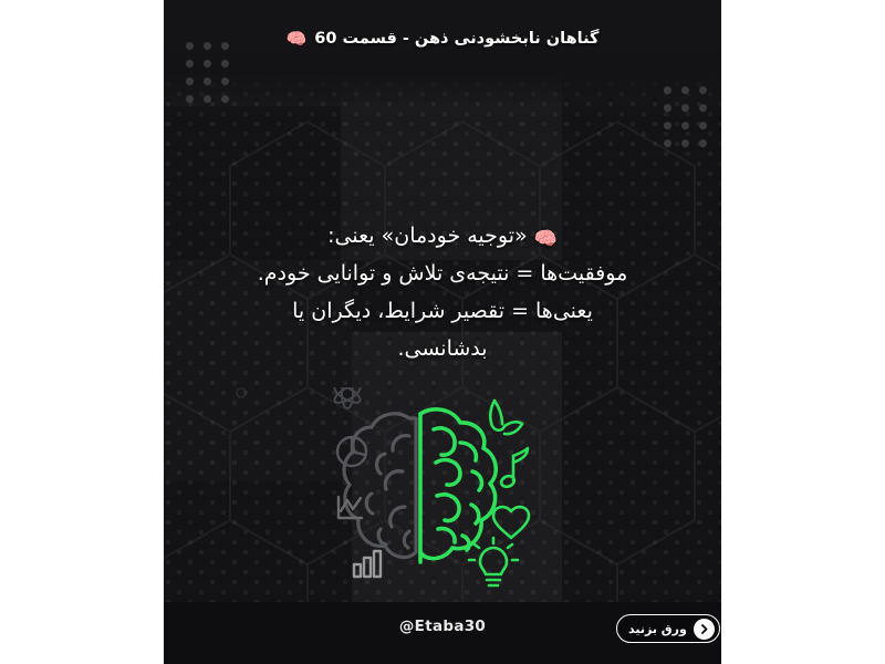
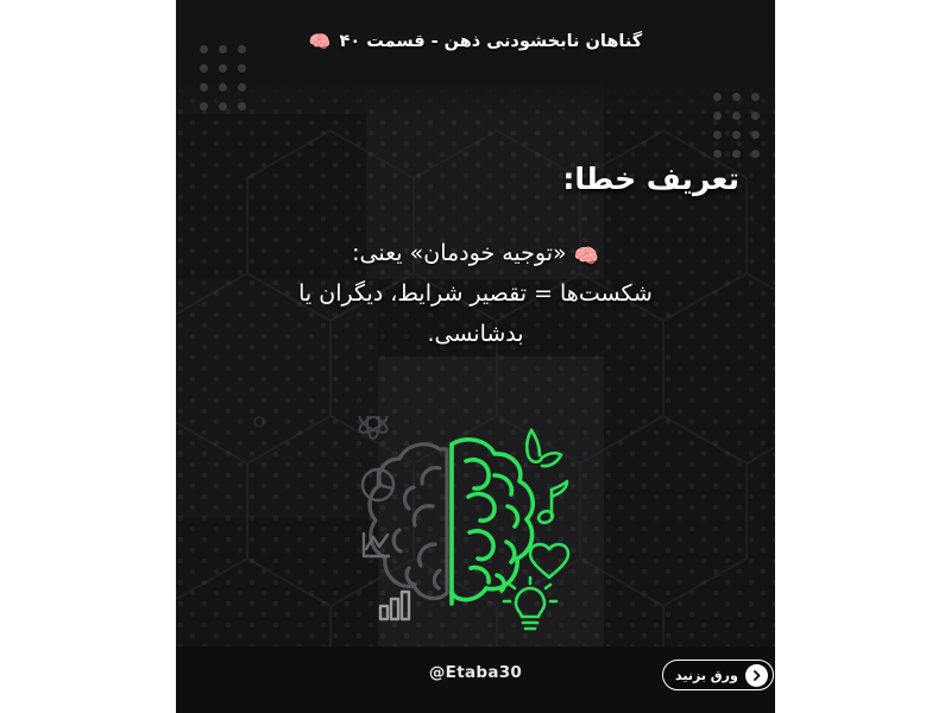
  🧠
- گناهان نابخشودنی ذهن - قسمت 60
+ گناهان نابخشودنی ذهن - قسمت ۴۰
+ تعریف خطا:
  🧠 «توجیه خودمان» یعنی:
- موفقیت‌ها = نتیجه‌ی تلاش و توانایی خودم.
- یعنی‌ها = تقصیر شرایط، دیگران یا
+ شکست‌ها = تقصیر شرایط، دیگران یا
  بدشانسی.
  @Etaba30
  ورق بزنید
